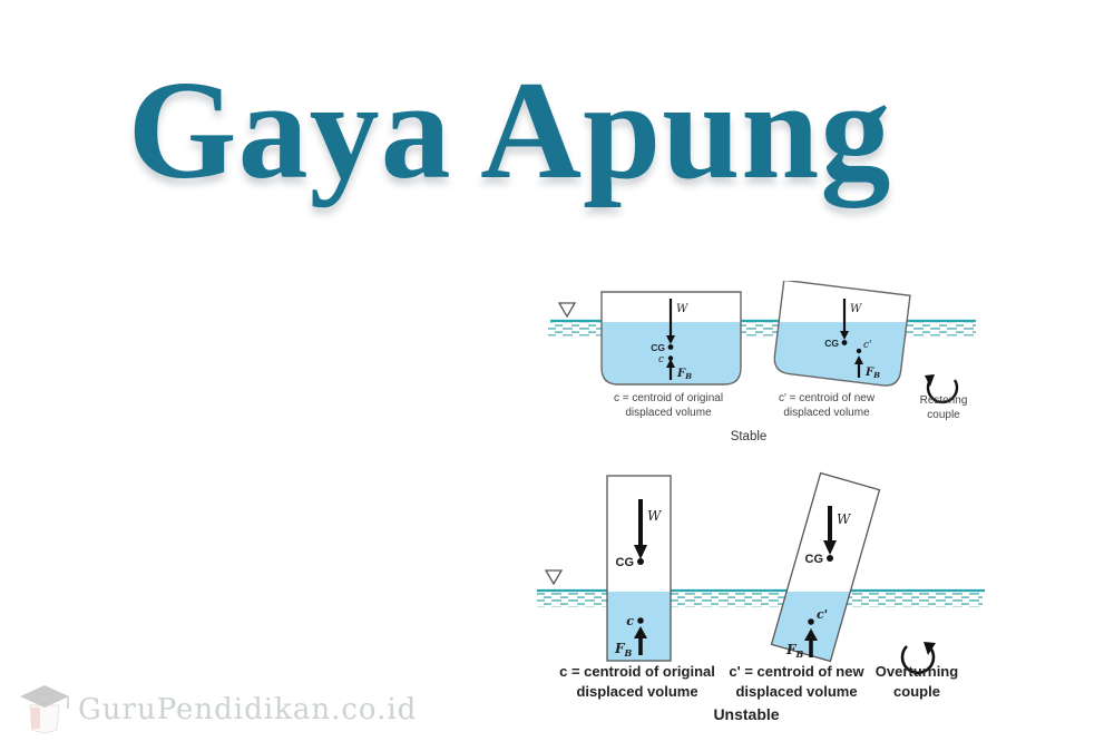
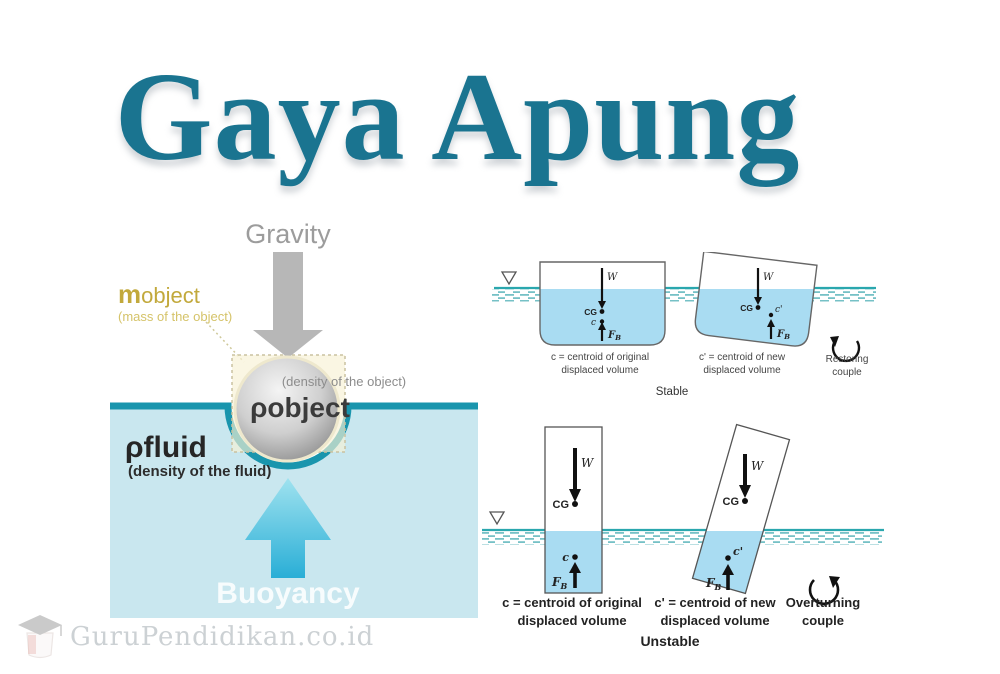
  Gaya Apung
+ Gravity
+ mobject
+ (mass of the object)
+ (density of the object)
+ ρobject
+ ρfluid
+ (density of the fluid)
+ Buoyancy
  W
  CG
  c
  FB
  W
  CG
  c'
  FB
  c = centroid of original
  displaced volume
  c' = centroid of new
  displaced volume
  Restoring
  couple
  Stable
  W
  CG
  c
  FB
  W
  CG
  c'
  FB
  c = centroid of original
  displaced volume
  c' = centroid of new
  displaced volume
  Overturning
  couple
  Unstable
  GuruPendidikan.co.id
